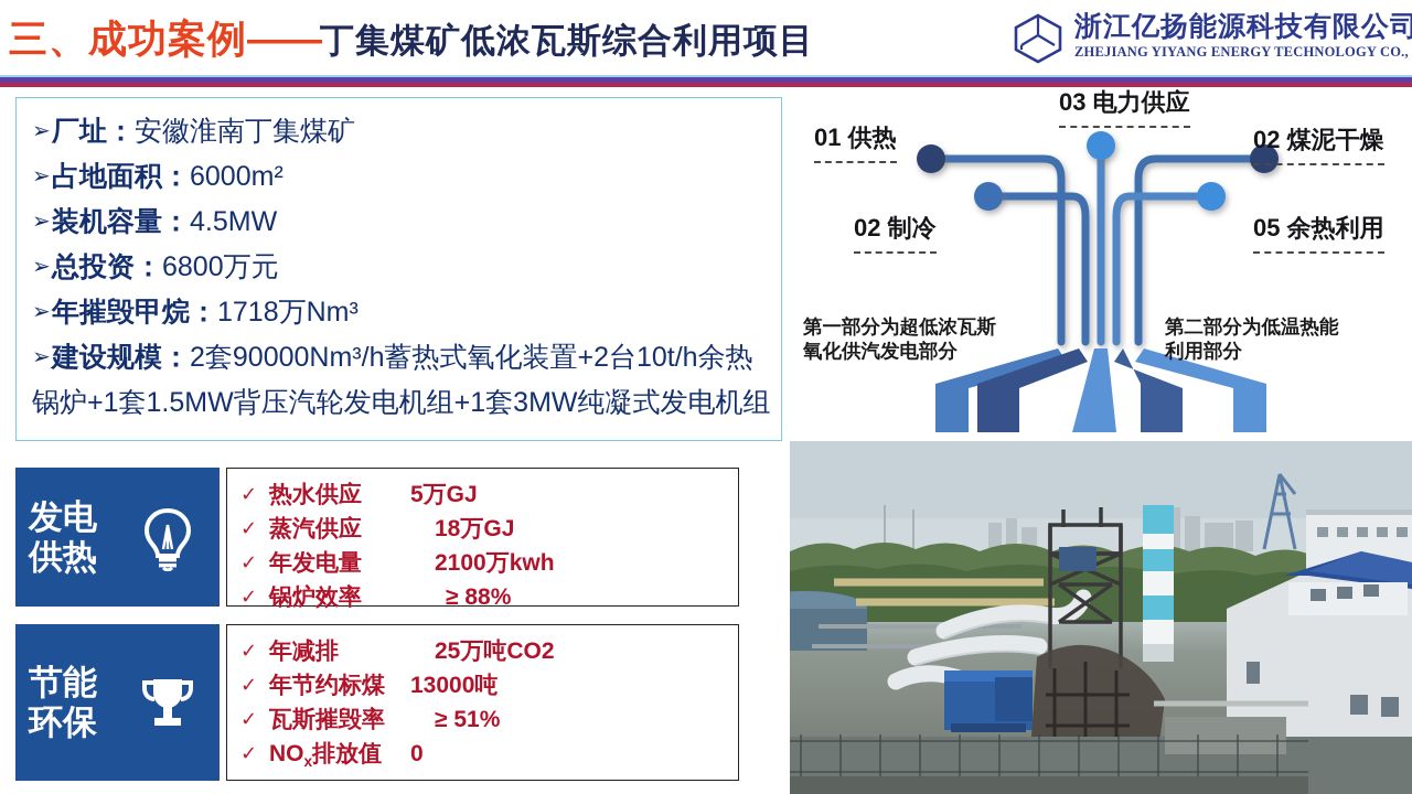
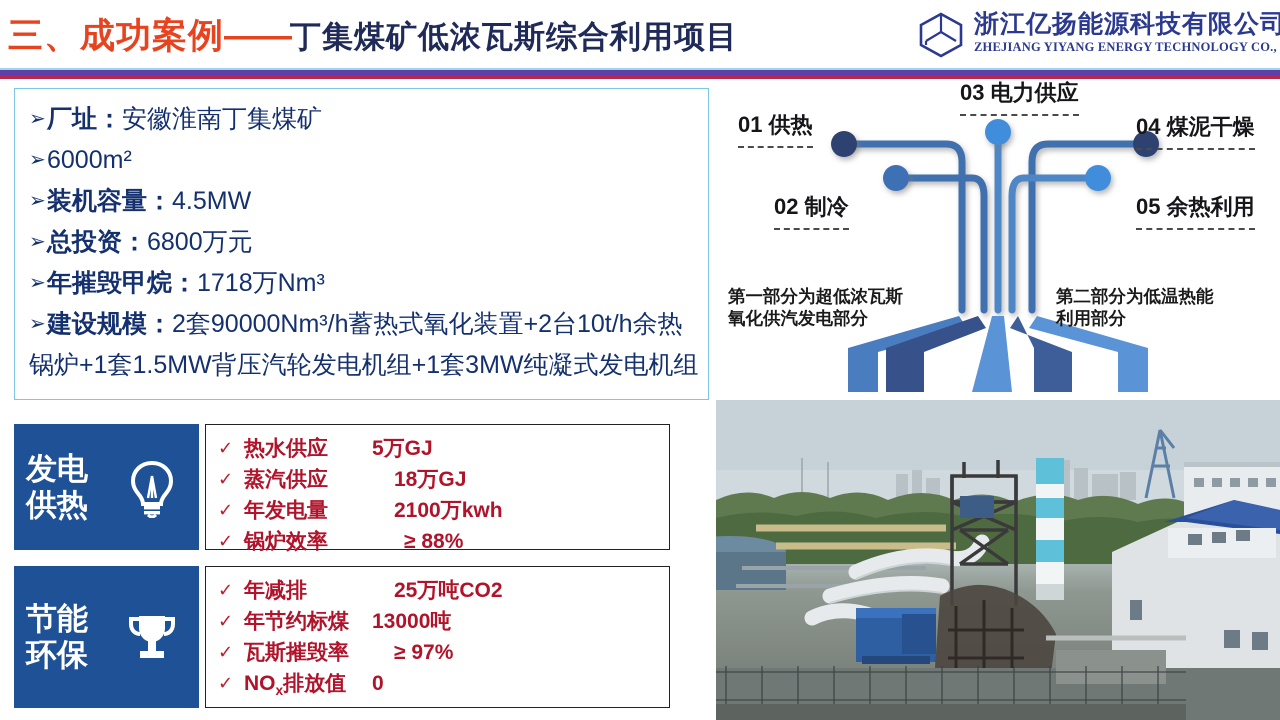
  三、成功案例——丁集煤矿低浓瓦斯综合利用项目
  浙江亿扬能源科技有限公司
  ZHEJIANG YIYANG ENERGY TECHNOLOGY CO.,
  ➢
  厂址：
  安徽淮南丁集煤矿
  ➢
- 占地面积：
  6000m²
  ➢
  装机容量：
  4.5MW
  ➢
  总投资：
  6800万元
  ➢
  年摧毁甲烷：
  1718万Nm³
  ➢
  建设规模：
  2套90000Nm³/h蓄热式氧化装置+2台10t/h余热
  锅炉+1套1.5MW背压汽轮发电机组+1套3MW纯凝式发电机组
  发电
  供热
  ✓
  热水供应
  5万GJ
  ✓
  蒸汽供应
  18万GJ
  ✓
  年发电量
  2100万kwh
  ✓
  锅炉效率
  ≥ 88%
  节能
  环保
  ✓
  年减排
  25万吨CO2
  ✓
  年节约标煤
  13000吨
  ✓
  瓦斯摧毁率
- ≥ 51%
+ ≥ 97%
  ✓
  NOx排放值
  0
  01 供热
  02 制冷
  03 电力供应
- 02 煤泥干燥
+ 04 煤泥干燥
  05 余热利用
  第一部分为超低浓瓦斯
  氧化供汽发电部分
  第二部分为低温热能
  利用部分
